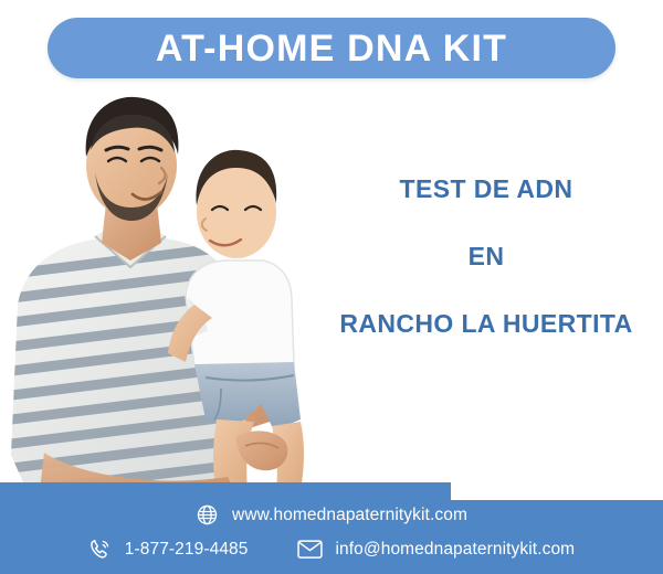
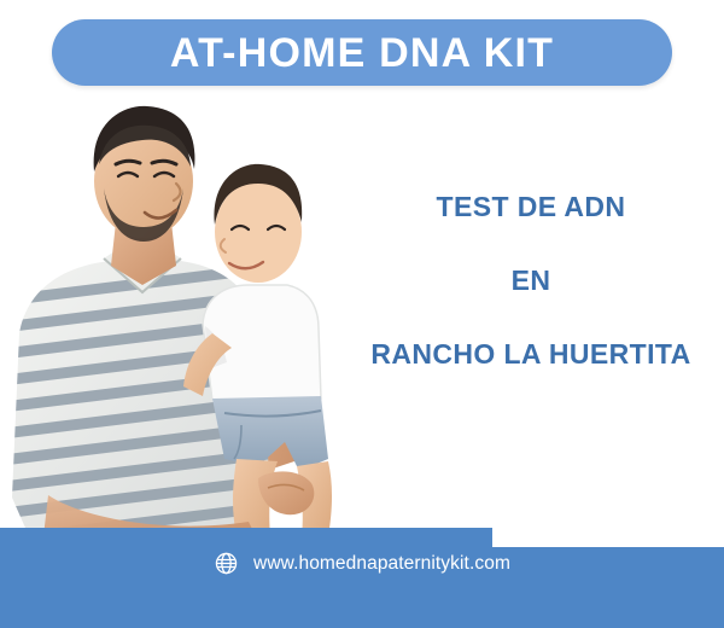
  AT-HOME DNA KIT
  TEST DE ADN
  EN
  RANCHO LA HUERTITA
  www.homednapaternitykit.com
- 1-877-219-4485
- info@homednapaternitykit.com
